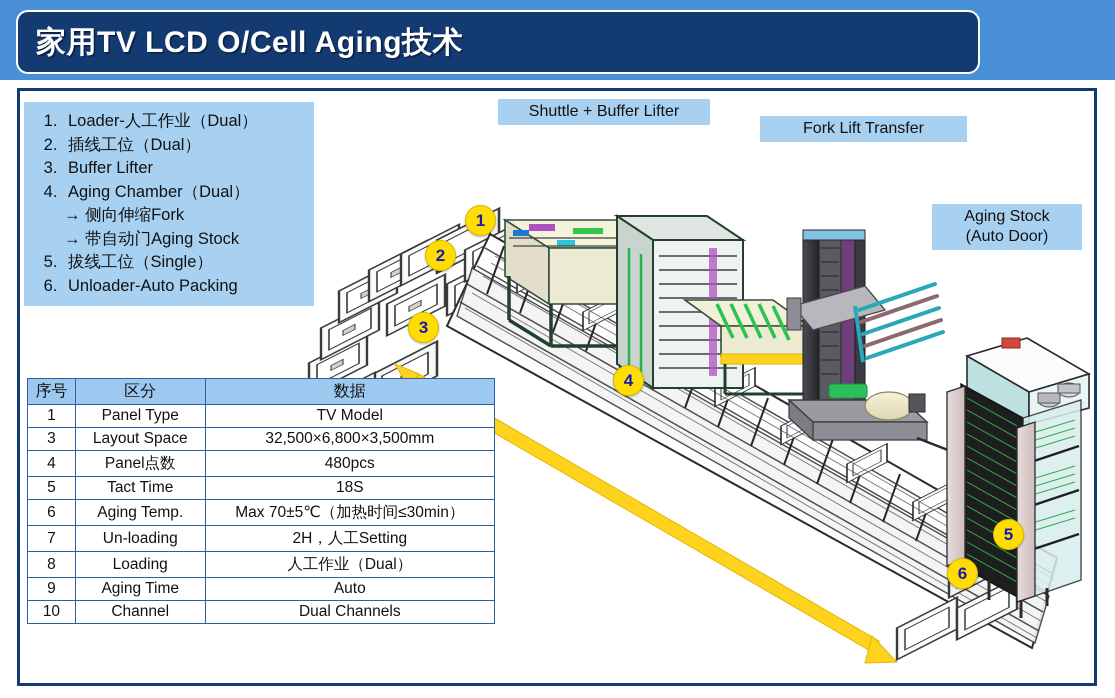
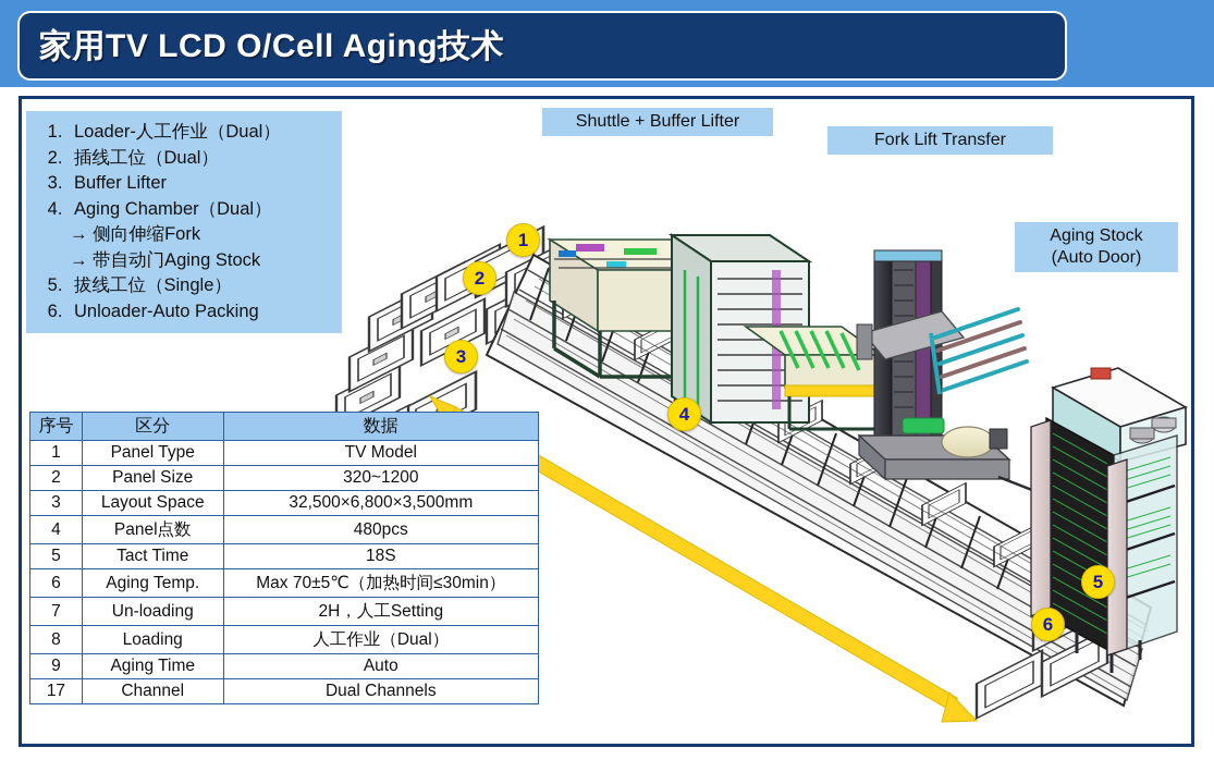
  家用TV LCD O/Cell Aging技术
  Loader-人工作业（Dual）
  插线工位（Dual）
  Buffer Lifter
  Aging Chamber（Dual）
  → 侧向伸缩Fork
  → 带自动门Aging Stock
  拔线工位（Single）
  Unloader-Auto Packing
  序号	区分	数据
  1	Panel Type	TV Model
+ 2	Panel Size	320~1200
  3	Layout Space	32,500×6,800×3,500mm
  4	Panel点数	480pcs
  5	Tact Time	18S
  6	Aging Temp.	Max 70±5℃（加热时间≤30min）
  7	Un-loading	2H，人工Setting
  8	Loading	人工作业（Dual）
  9	Aging Time	Auto
- 10	Channel	Dual Channels
+ 17	Channel	Dual Channels
  Shuttle + Buffer Lifter
  Fork Lift Transfer
  Aging Stock
  (Auto Door)
  1
  2
  3
  4
  5
  6
